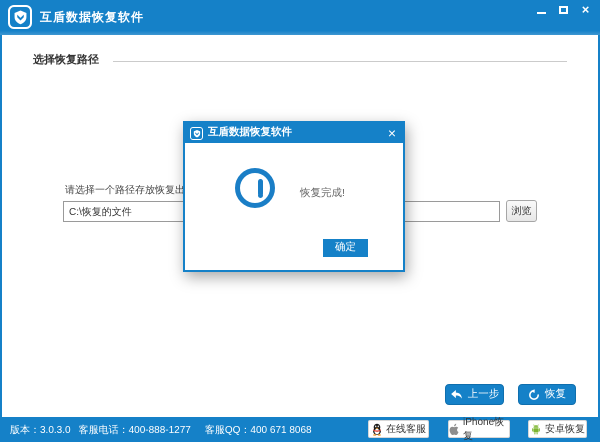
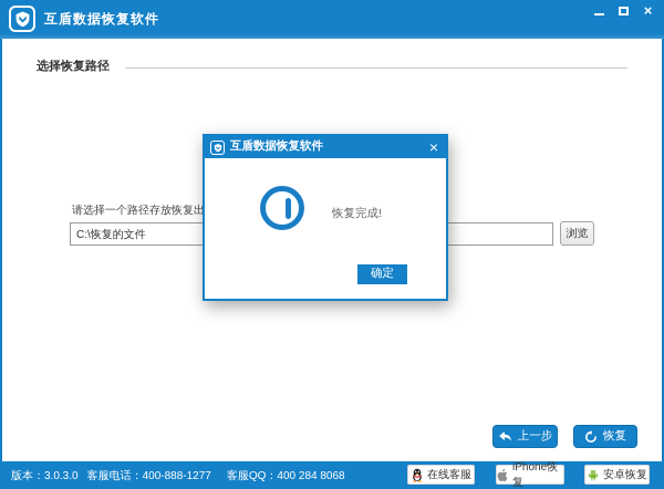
  互盾数据恢复软件
  ×
  选择恢复路径
  请选择一个路径存放恢复出
  C:\恢复的文件
  浏览
  上一步
  恢复
  版本：3.0.3.0
  客服电话：400-888-1277
- 客服QQ：400 671 8068
+ 客服QQ：400 284 8068
  在线客服
  iPhone恢复
  安卓恢复
  互盾数据恢复软件
  ×
  恢复完成!
  确定
